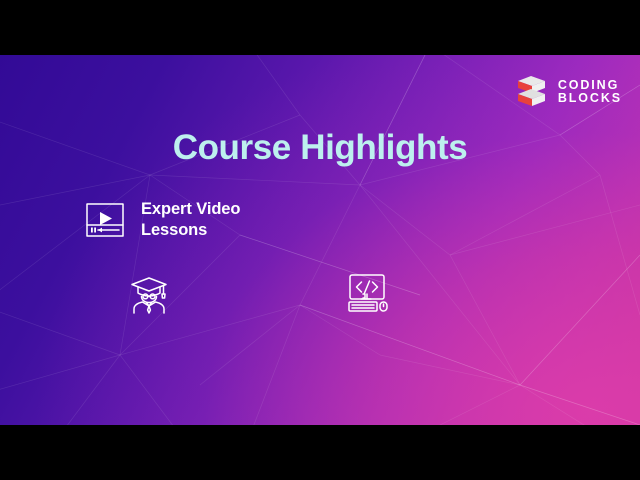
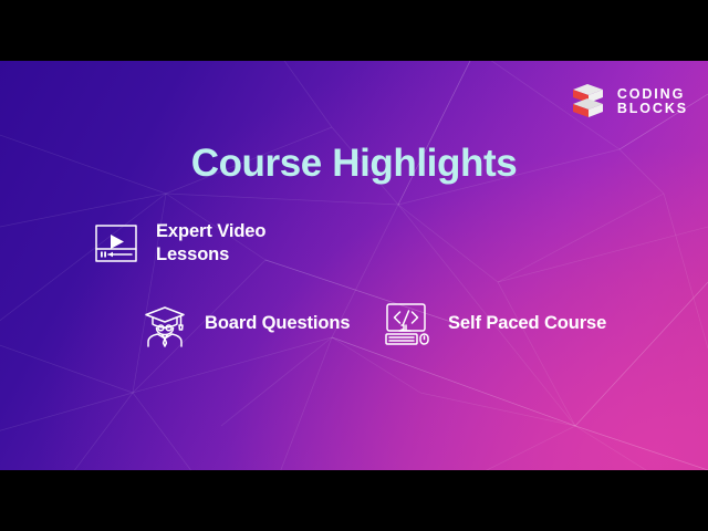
  CODING
  BLOCKS
  Course Highlights
  Expert Video Lessons
+ Board Questions
+ Self Paced Course
